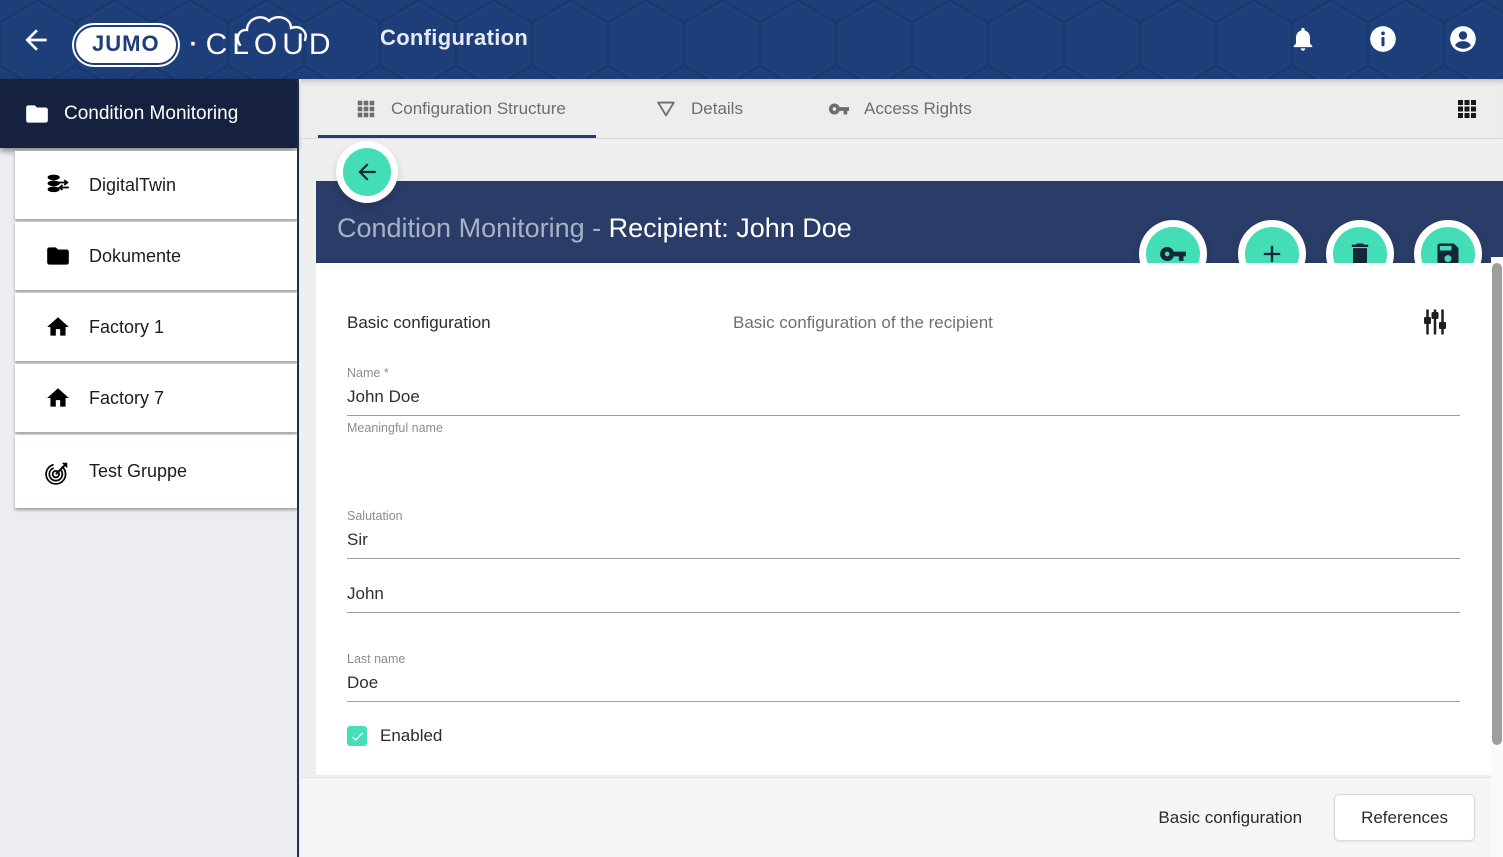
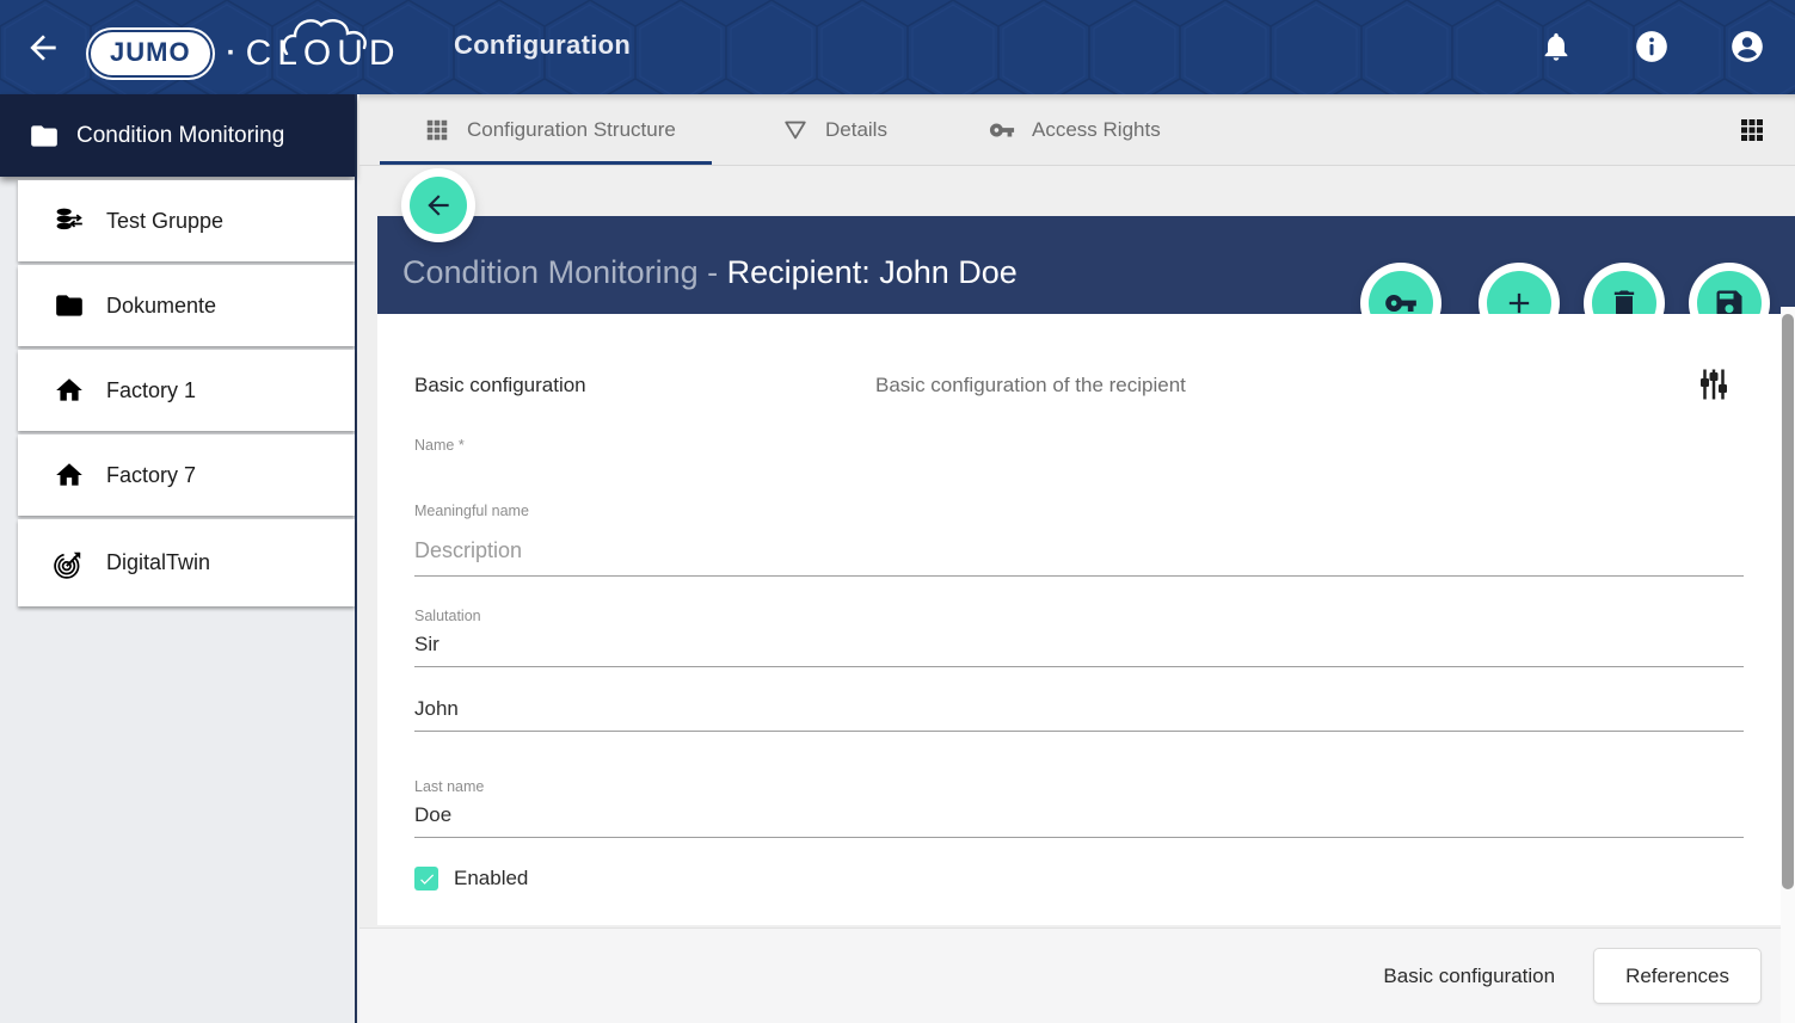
  JUMO
  ·
  CLOUD
  Configuration
  Condition Monitoring
- DigitalTwin
+ Test Gruppe
  Dokumente
  Factory 1
  Factory 7
- Test Gruppe
+ DigitalTwin
  Configuration Structure
  Details
  Access Rights
  Condition Monitoring - Recipient: John Doe
  Basic configuration
  Basic configuration of the recipient
  Name *
- John Doe
  Meaningful name
+ Description
  Salutation
  Sir
  John
  Last name
  Doe
  Enabled
  Basic configuration
  References
